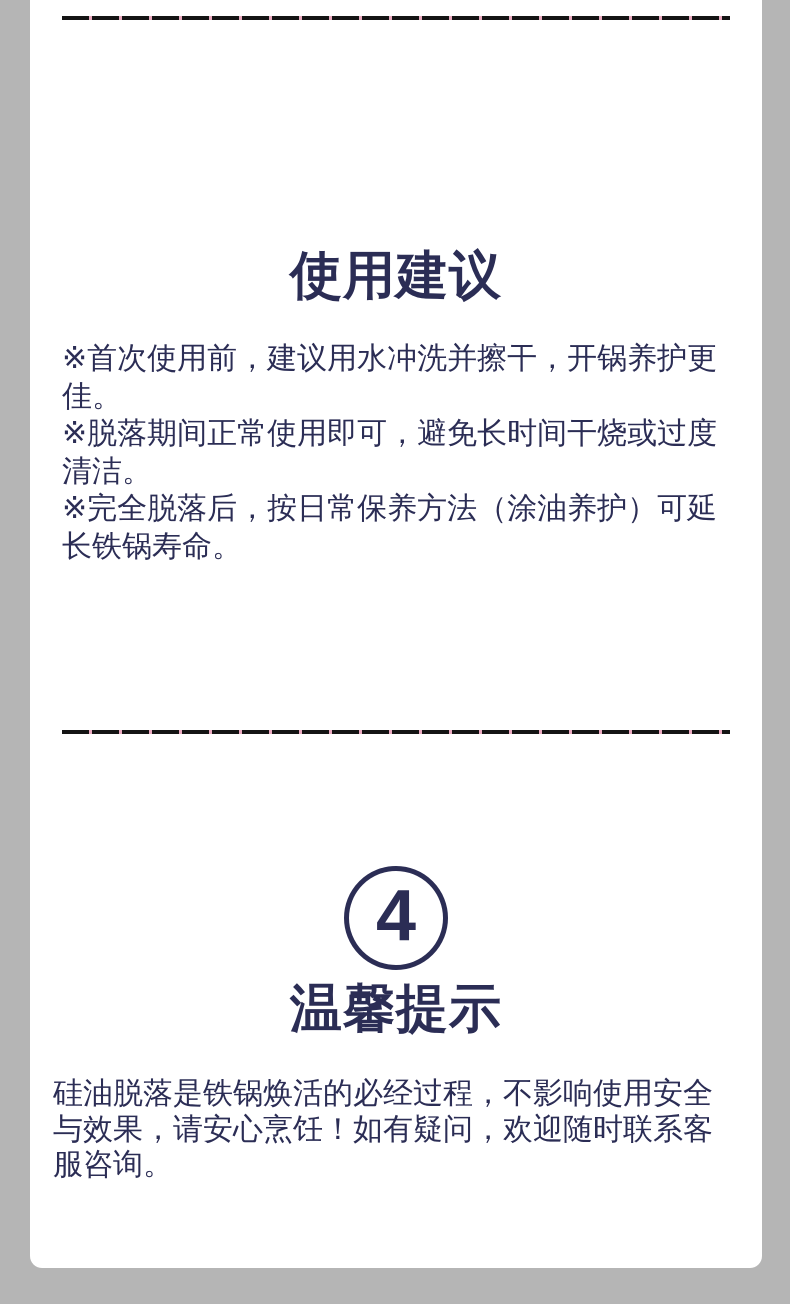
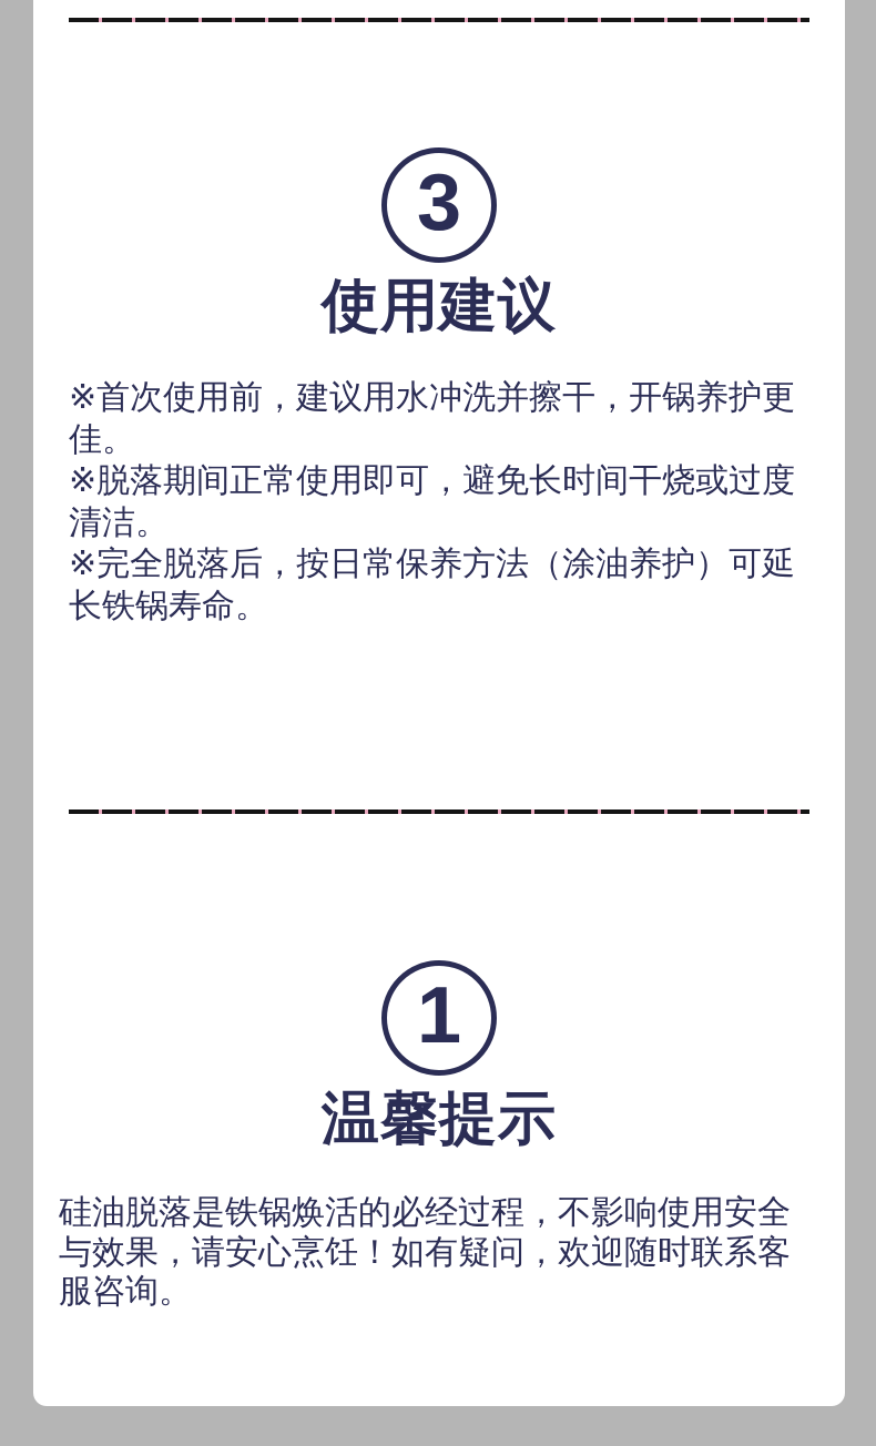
+ 3
  使用建议
  ※首次使用前，建议用水冲洗并擦干，开锅养护更
  佳。
  ※脱落期间正常使用即可，避免长时间干烧或过度
  清洁。
  ※完全脱落后，按日常保养方法（涂油养护）可延
  长铁锅寿命。
- 4
+ 1
  温馨提示
  硅油脱落是铁锅焕活的必经过程，不影响使用安全
  与效果，请安心烹饪！如有疑问，欢迎随时联系客
  服咨询。
